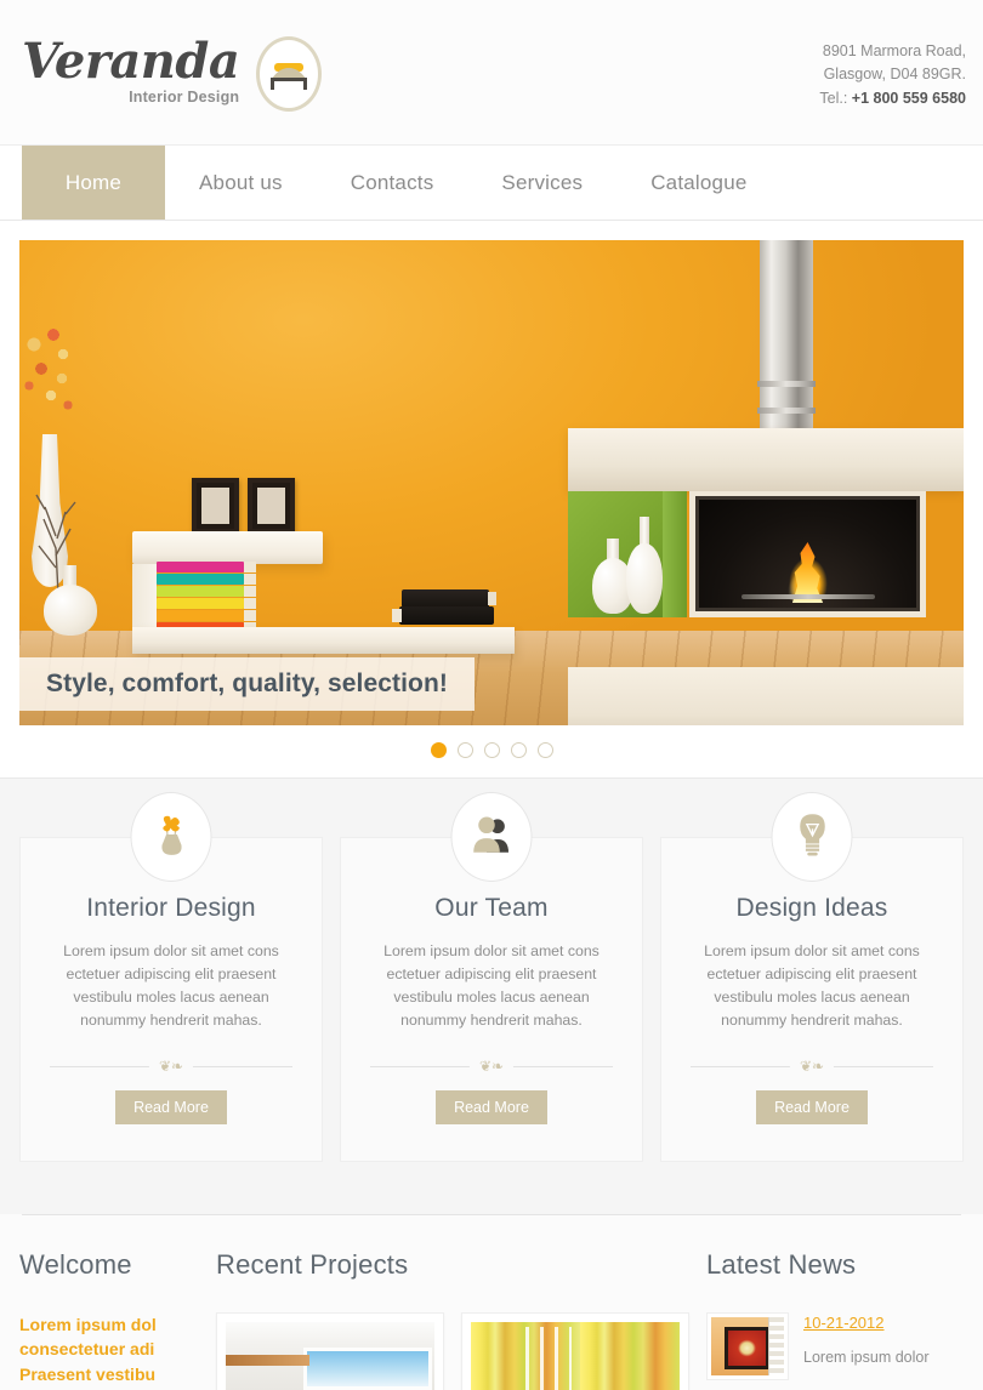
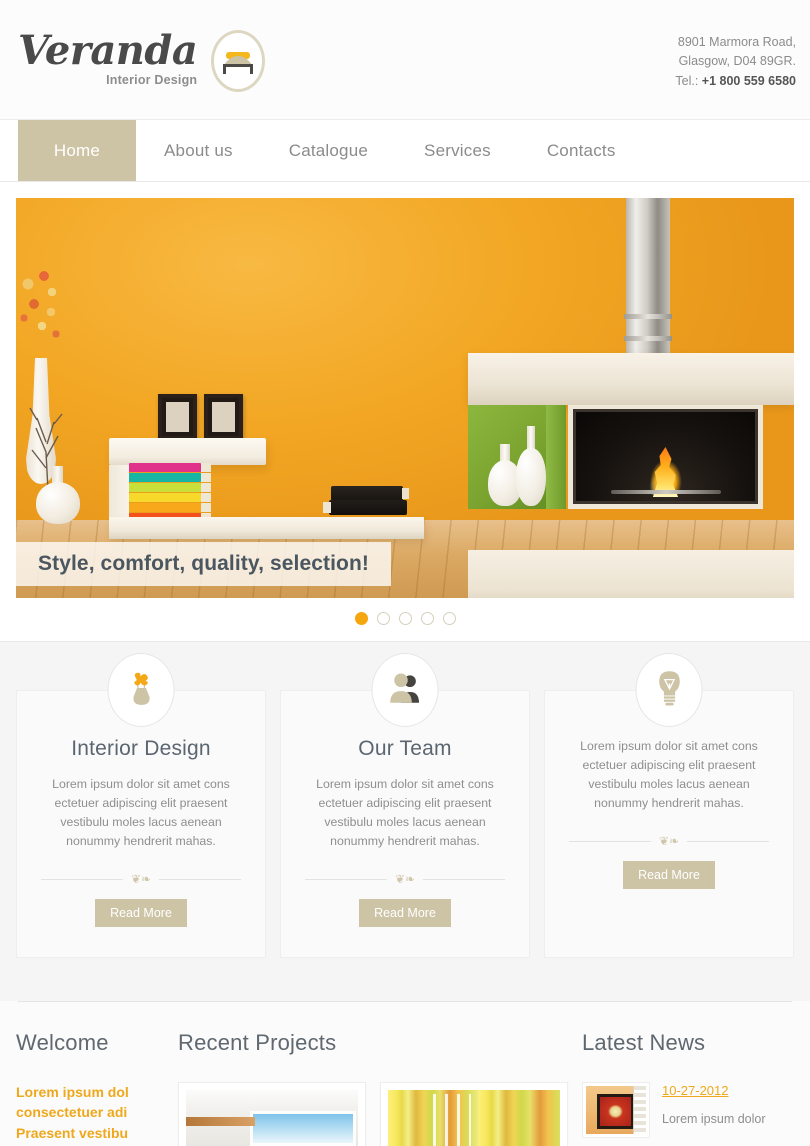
  Veranda
  Interior Design
  8901 Marmora Road,
  Glasgow, D04 89GR.
  Tel.: +1 800 559 6580
  Home
  About us
- Contacts
+ Catalogue
  Services
- Catalogue
+ Contacts
  Style, comfort, quality, selection!
  Interior Design
  Lorem ipsum dolor sit amet cons ectetuer adipiscing elit praesent vestibulu moles lacus aenean nonummy hendrerit mahas.
  ❦❧
  Read More
  Our Team
  Lorem ipsum dolor sit amet cons ectetuer adipiscing elit praesent vestibulu moles lacus aenean nonummy hendrerit mahas.
  ❦❧
  Read More
- Design Ideas
  Lorem ipsum dolor sit amet cons ectetuer adipiscing elit praesent vestibulu moles lacus aenean nonummy hendrerit mahas.
  ❦❧
  Read More
  Welcome
  Lorem ipsum dol consectetuer adi Praesent vestibu
  Recent Projects
  Latest News
- 10-21-2012
+ 10-27-2012
  Lorem ipsum dolor
